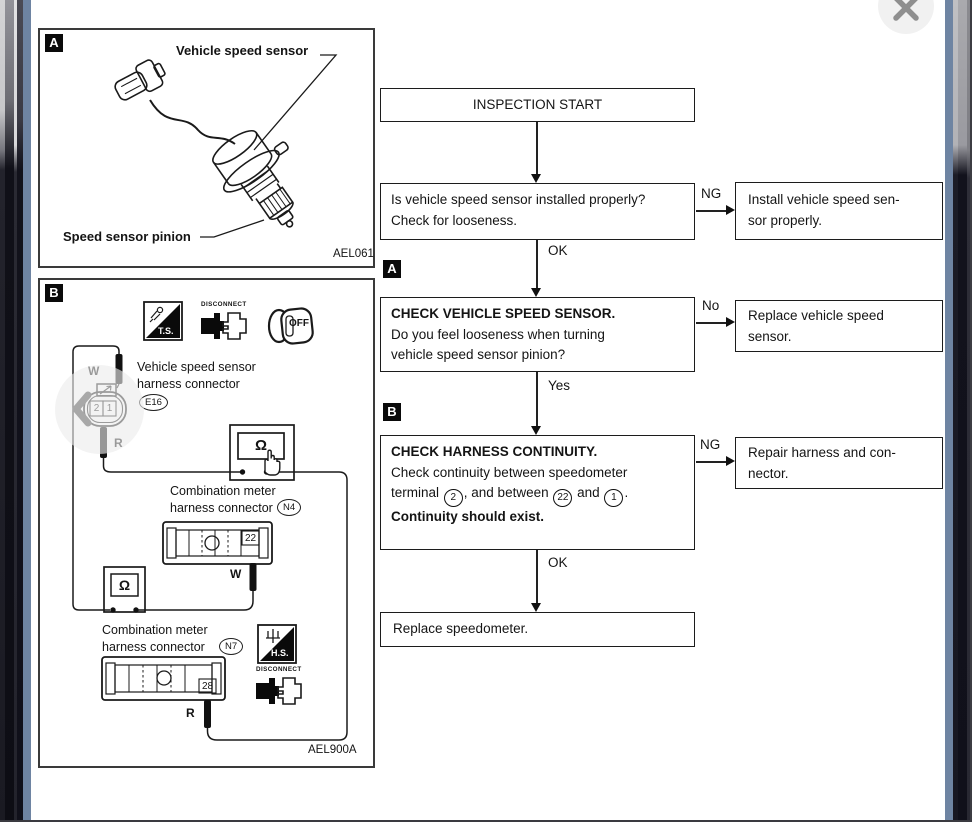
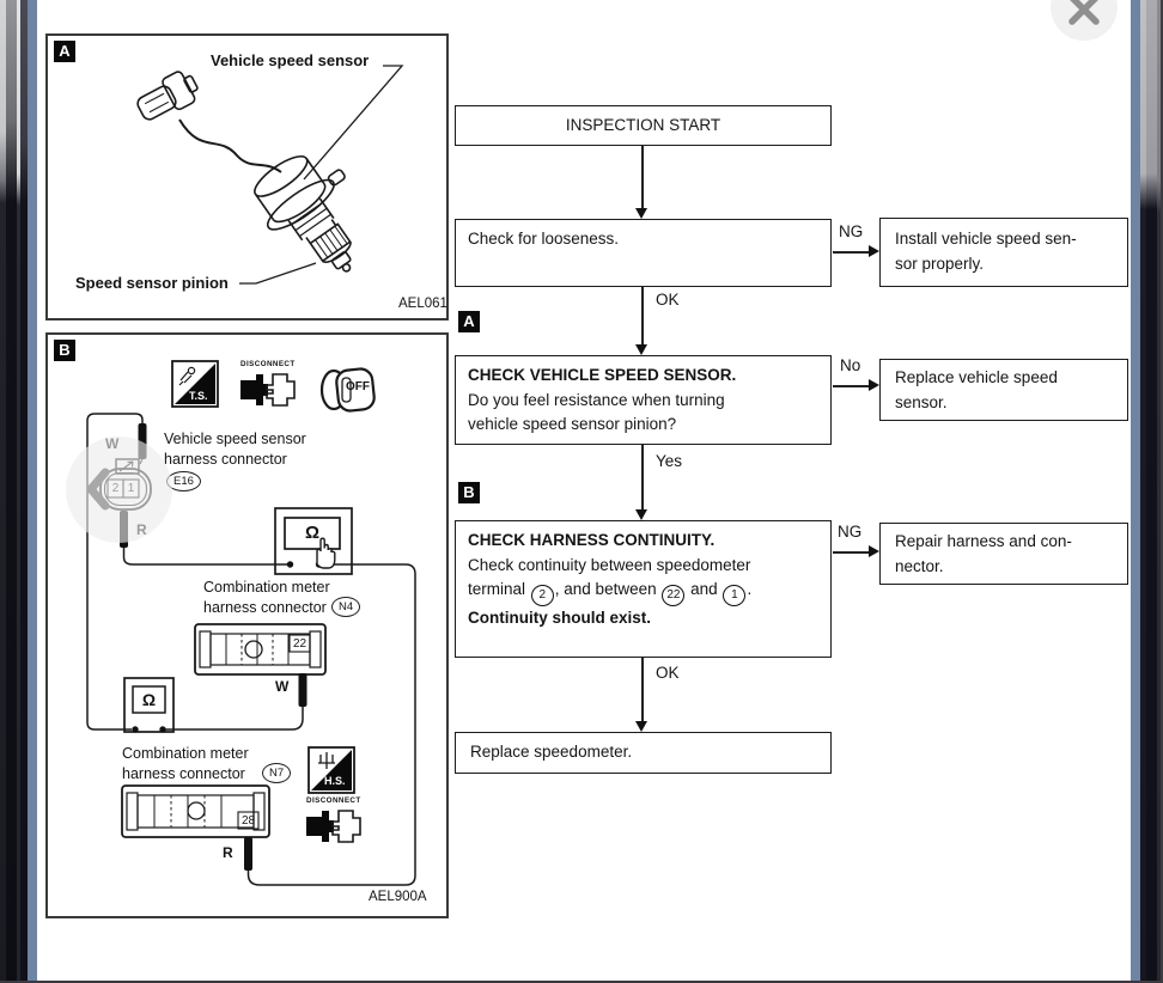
  A
  Vehicle speed sensor
  Speed sensor pinion
  AEL061
  B
  T.S.
  OFF
  H.S.
  Vehicle speed sensor
  harness connector
  E16
  W
  R
  2
  1
  Ω
  Ω
  Combination meter
  harness connector
  N4
  22
  W
  Combination meter
  harness connector
  N7
  28
  R
  AEL900A
  INSPECTION START
- Is vehicle speed sensor installed properly?
  Check for looseness.
  NG
  Install vehicle speed sen-
  sor properly.
  OK
  A
  CHECK VEHICLE SPEED SENSOR.
- Do you feel looseness when turning
+ Do you feel resistance when turning
  vehicle speed sensor pinion?
  No
  Replace vehicle speed
  sensor.
  Yes
  B
  CHECK HARNESS CONTINUITY.
  Check continuity between speedometer
  terminal 2 , and between 22 and 1 .
  Continuity should exist.
  NG
  Repair harness and con-
  nector.
  OK
  Replace speedometer.
